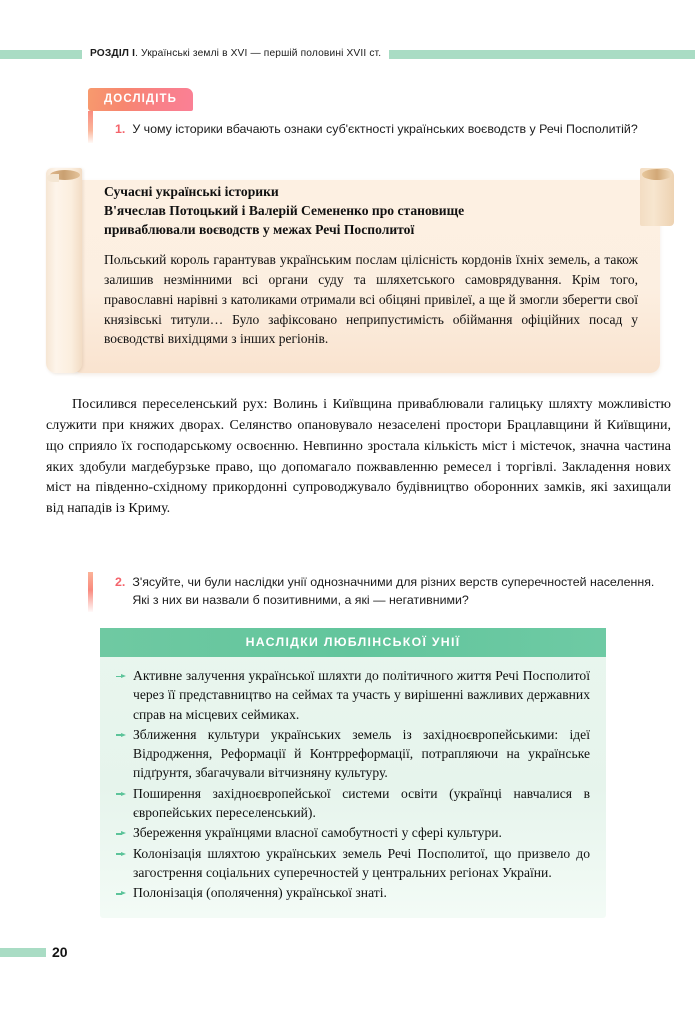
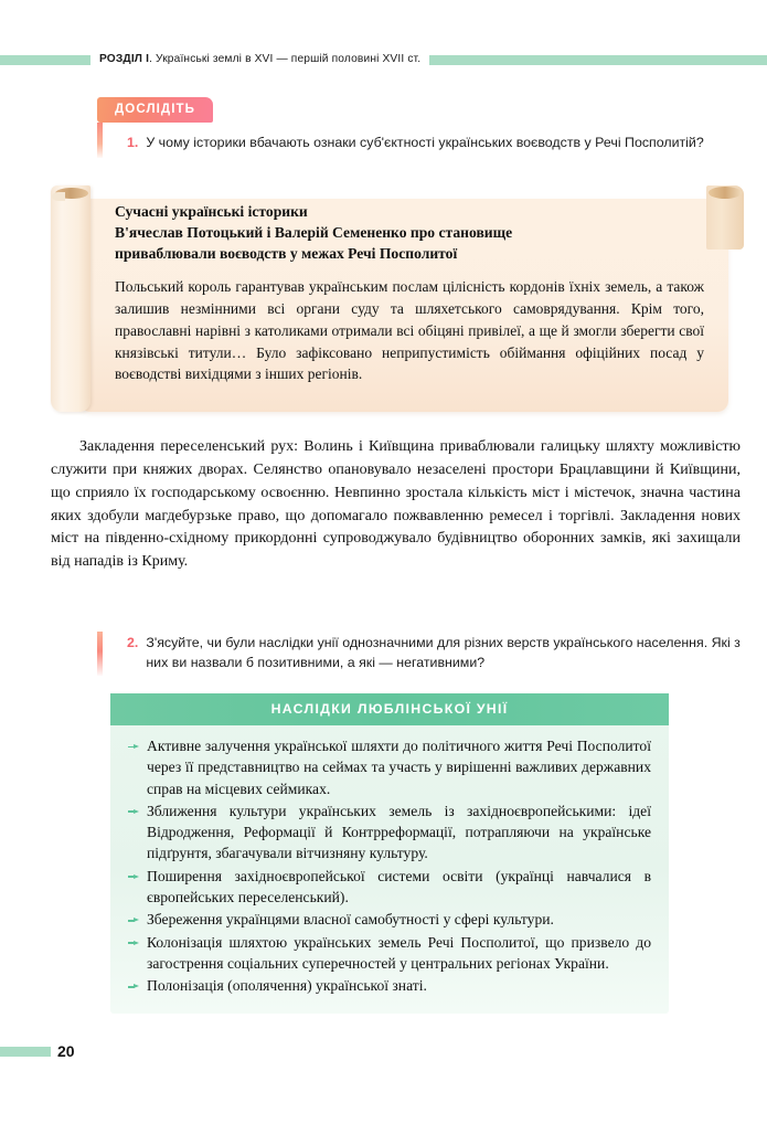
  РОЗДІЛ I. Українські землі в XVI — першій половині XVII ст.
  ДОСЛІДІТЬ
  1.
  У чому історики вбачають ознаки суб'єктності українських воєводств у Речі Посполитій?
  Сучасні українські історики
  В'ячеслав Потоцький і Валерій Семененко про становище
  приваблювали воєводств у межах Речі Посполитої
  Польський король гарантував українським послам цілісність кордонів їхніх земель, а також залишив незмінними всі органи суду та шляхетського самоврядування. Крім того, православні нарівні з католиками отримали всі обіцяні привілеї, а ще й змогли зберегти свої князівські титули… Було зафіксовано неприпустимість обіймання офіційних посад у воєводстві вихідцями з інших регіонів.
- Посилився переселенський рух: Волинь і Київщина приваблювали галицьку шляхту можливістю служити при княжих дворах. Селянство опановувало незаселені простори Брацлавщини й Київщини, що сприяло їх господарському освоєнню. Невпинно зростала кількість міст і містечок, значна частина яких здобули магдебурзьке право, що допомагало пожвавленню ремесел і торгівлі. Закладення нових міст на південно-східному прикордонні супроводжувало будівництво оборонних замків, які захищали від нападів із Криму.
+ Закладення переселенський рух: Волинь і Київщина приваблювали галицьку шляхту можливістю служити при княжих дворах. Селянство опановувало незаселені простори Брацлавщини й Київщини, що сприяло їх господарському освоєнню. Невпинно зростала кількість міст і містечок, значна частина яких здобули магдебурзьке право, що допомагало пожвавленню ремесел і торгівлі. Закладення нових міст на південно-східному прикордонні супроводжувало будівництво оборонних замків, які захищали від нападів із Криму.
  2.
- З'ясуйте, чи були наслідки унії однозначними для різних верств суперечностей населення. Які з них ви назвали б позитивними, а які — негативними?
+ З'ясуйте, чи були наслідки унії однозначними для різних верств українського населення. Які з них ви назвали б позитивними, а які — негативними?
  НАСЛІДКИ ЛЮБЛІНСЬКОЇ УНІЇ
  Активне залучення української шляхти до політичного життя Речі Посполитої через її представництво на сеймах та участь у вирішенні важливих державних справ на місцевих сеймиках.
  Зближення культури українських земель із західноєвропейськими: ідеї Відродження, Реформації й Контрреформації, потрапляючи на українське підґрунтя, збагачували вітчизняну культуру.
  Поширення західноєвропейської системи освіти (українці навчалися в європейських переселенський).
  Збереження українцями власної самобутності у сфері культури.
  Колонізація шляхтою українських земель Речі Посполитої, що призвело до загострення соціальних суперечностей у центральних регіонах України.
  Полонізація (ополячення) української знаті.
  20
